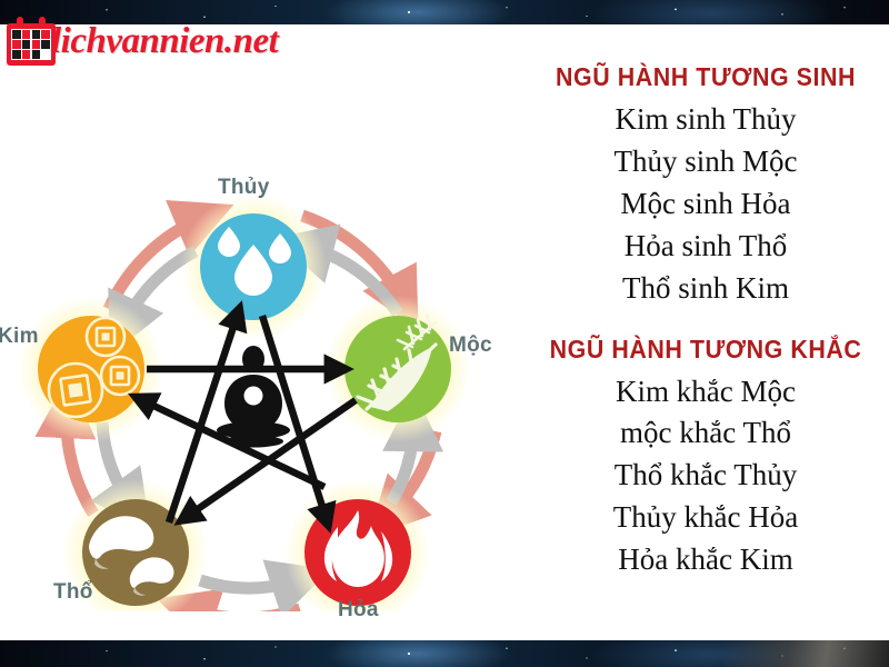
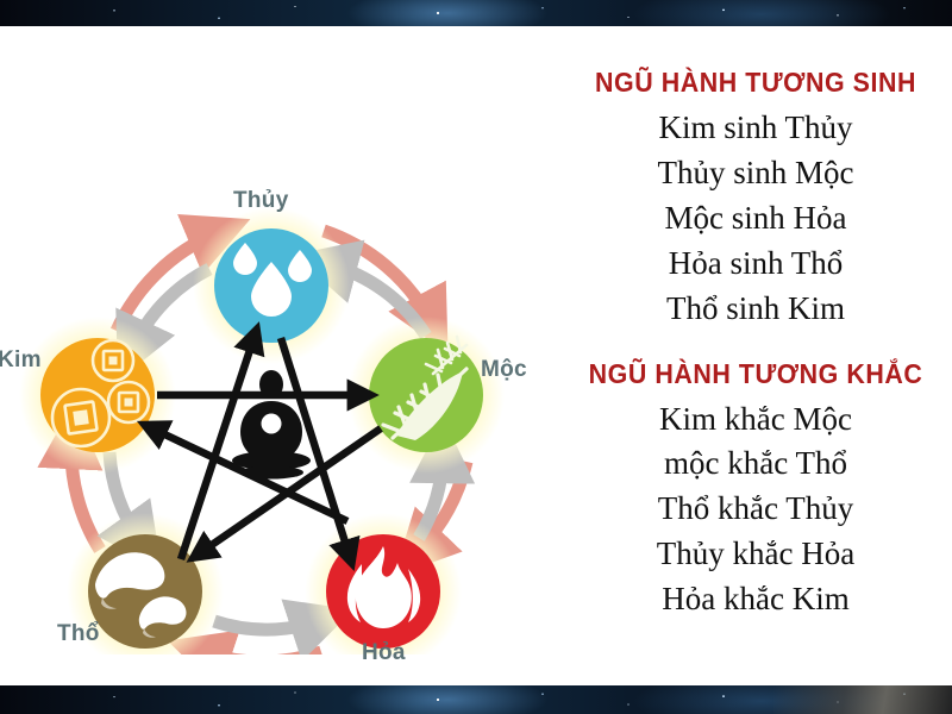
- lichvannien.net
  Thủy
  Mộc
  Hỏa
  Thổ
  Kim
  NGŨ HÀNH TƯƠNG SINH
  Kim sinh Thủy
  Thủy sinh Mộc
  Mộc sinh Hỏa
  Hỏa sinh Thổ
  Thổ sinh Kim
  NGŨ HÀNH TƯƠNG KHẮC
  Kim khắc Mộc
  mộc khắc Thổ
  Thổ khắc Thủy
  Thủy khắc Hỏa
  Hỏa khắc Kim
